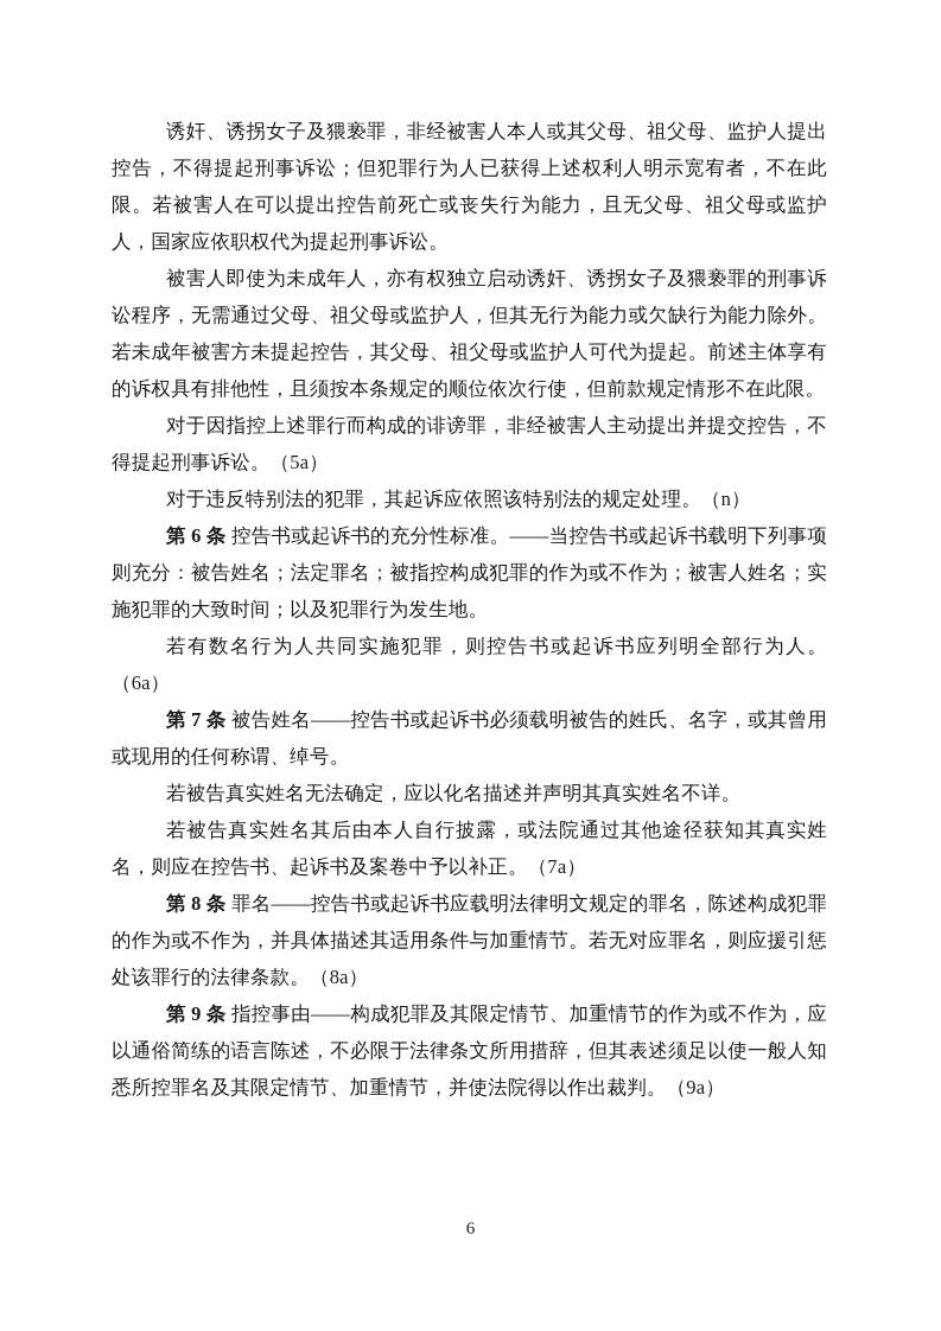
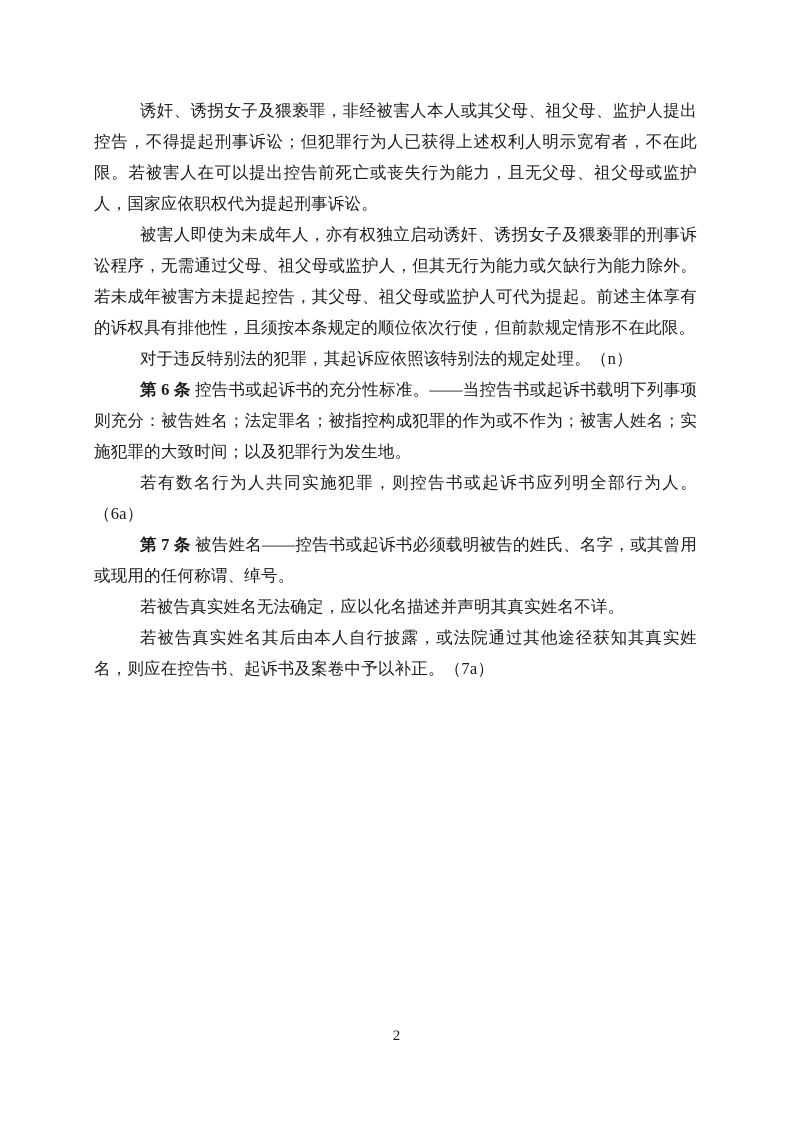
  诱奸、诱拐女子及猥亵罪，非经被害人本人或其父母、祖父母、监护人提出控告，不得提起刑事诉讼；但犯罪行为人已获得上述权利人明示宽宥者，不在此限。若被害人在可以提出控告前死亡或丧失行为能力，且无父母、祖父母或监护人，国家应依职权代为提起刑事诉讼。
  被害人即使为未成年人，亦有权独立启动诱奸、诱拐女子及猥亵罪的刑事诉讼程序，无需通过父母、祖父母或监护人，但其无行为能力或欠缺行为能力除外。若未成年被害方未提起控告，其父母、祖父母或监护人可代为提起。前述主体享有的诉权具有排他性，且须按本条规定的顺位依次行使，但前款规定情形不在此限。
- 对于因指控上述罪行而构成的诽谤罪，非经被害人主动提出并提交控告，不得提起刑事诉讼。（5a）
  对于违反特别法的犯罪，其起诉应依照该特别法的规定处理。（n）
  第 6 条 控告书或起诉书的充分性标准。——当控告书或起诉书载明下列事项则充分：被告姓名；法定罪名；被指控构成犯罪的作为或不作为；被害人姓名；实施犯罪的大致时间；以及犯罪行为发生地。
  若有数名行为人共同实施犯罪，则控告书或起诉书应列明全部行为人。（6a）
  第 7 条 被告姓名——控告书或起诉书必须载明被告的姓氏、名字，或其曾用或现用的任何称谓、绰号。
  若被告真实姓名无法确定，应以化名描述并声明其真实姓名不详。
  若被告真实姓名其后由本人自行披露，或法院通过其他途径获知其真实姓名，则应在控告书、起诉书及案卷中予以补正。（7a）
- 第 8 条 罪名——控告书或起诉书应载明法律明文规定的罪名，陈述构成犯罪的作为或不作为，并具体描述其适用条件与加重情节。若无对应罪名，则应援引惩处该罪行的法律条款。（8a）
- 第 9 条 指控事由——构成犯罪及其限定情节、加重情节的作为或不作为，应以通俗简练的语言陈述，不必限于法律条文所用措辞，但其表述须足以使一般人知悉所控罪名及其限定情节、加重情节，并使法院得以作出裁判。（9a）
- 6
+ 2
